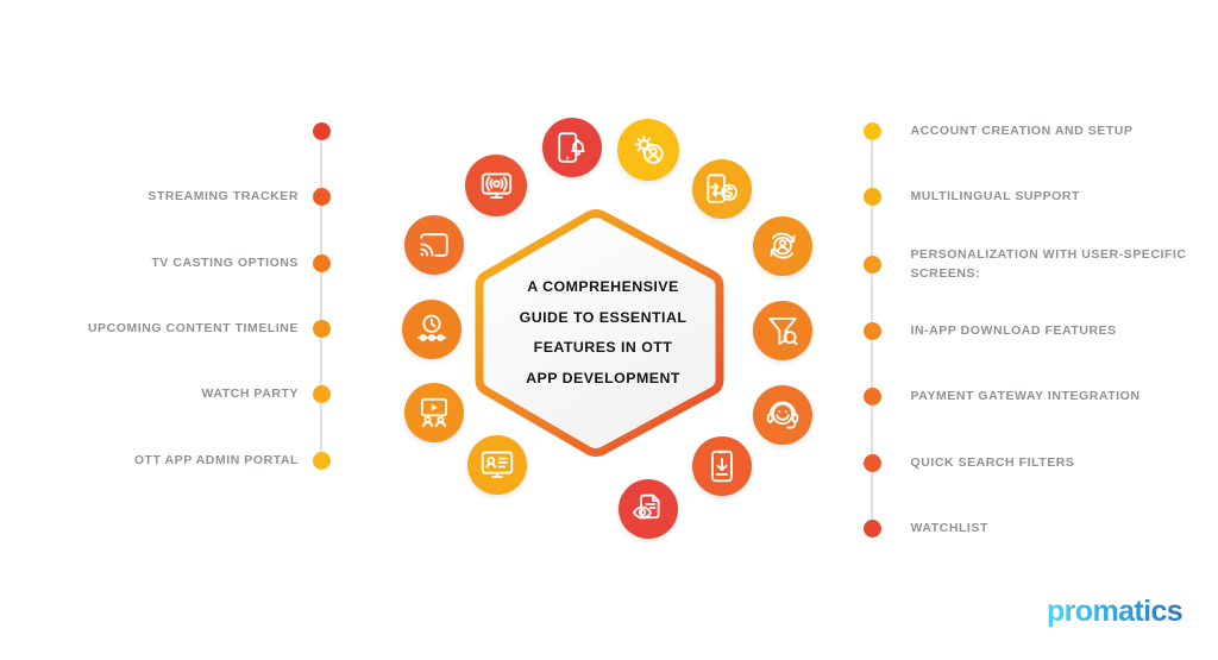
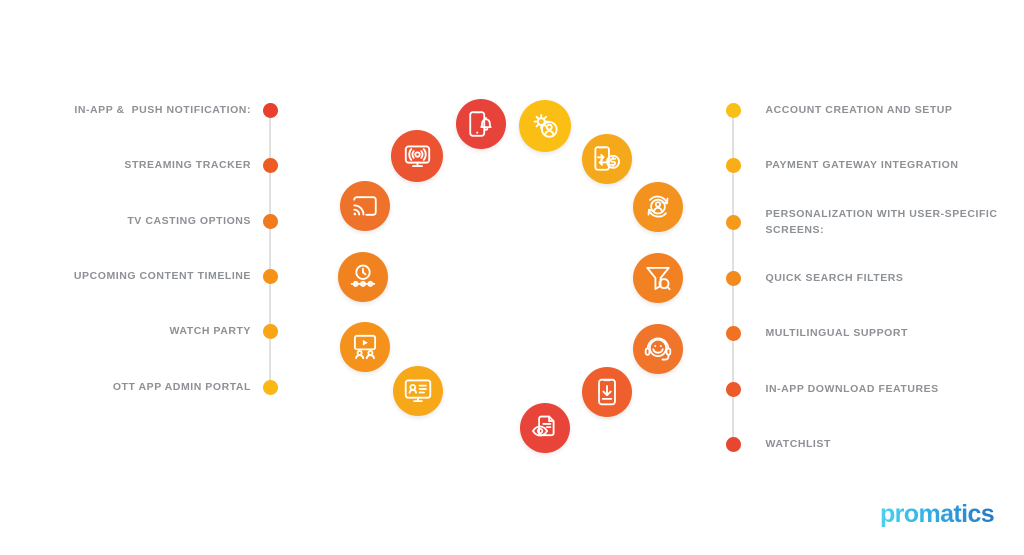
+ IN-APP & PUSH NOTIFICATION:
  STREAMING TRACKER
  TV CASTING OPTIONS
  UPCOMING CONTENT TIMELINE
  WATCH PARTY
  OTT APP ADMIN PORTAL
  ACCOUNT CREATION AND SETUP
- MULTILINGUAL SUPPORT
+ PAYMENT GATEWAY INTEGRATION
  PERSONALIZATION WITH USER-SPECIFIC
  SCREENS:
- IN-APP DOWNLOAD FEATURES
+ QUICK SEARCH FILTERS
- PAYMENT GATEWAY INTEGRATION
+ MULTILINGUAL SUPPORT
- QUICK SEARCH FILTERS
+ IN-APP DOWNLOAD FEATURES
  WATCHLIST
- A COMPREHENSIVE
- GUIDE TO ESSENTIAL
- FEATURES IN OTT
- APP DEVELOPMENT
  promatics
